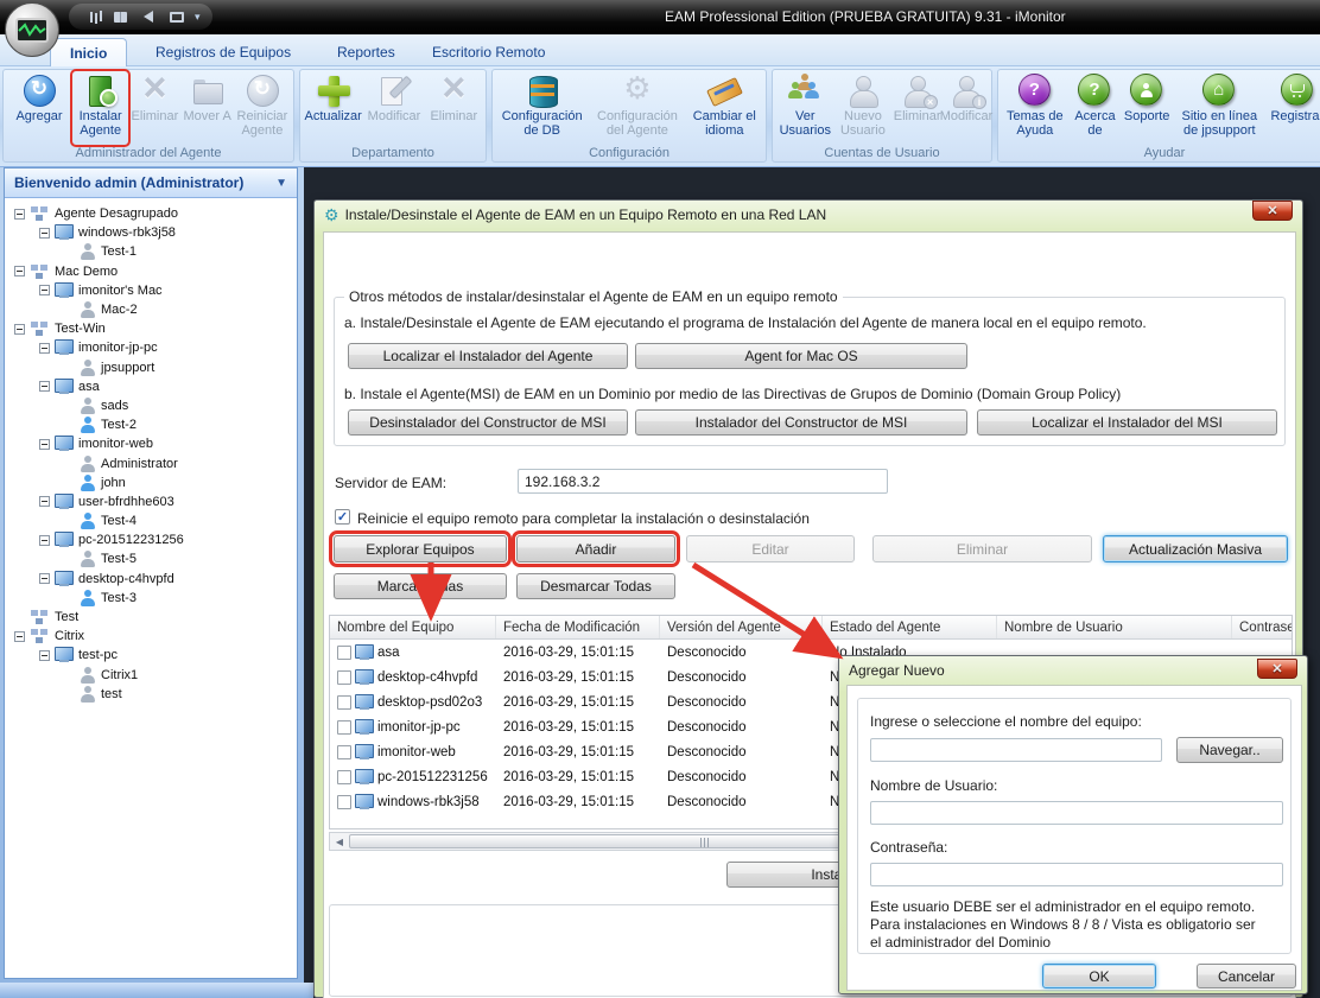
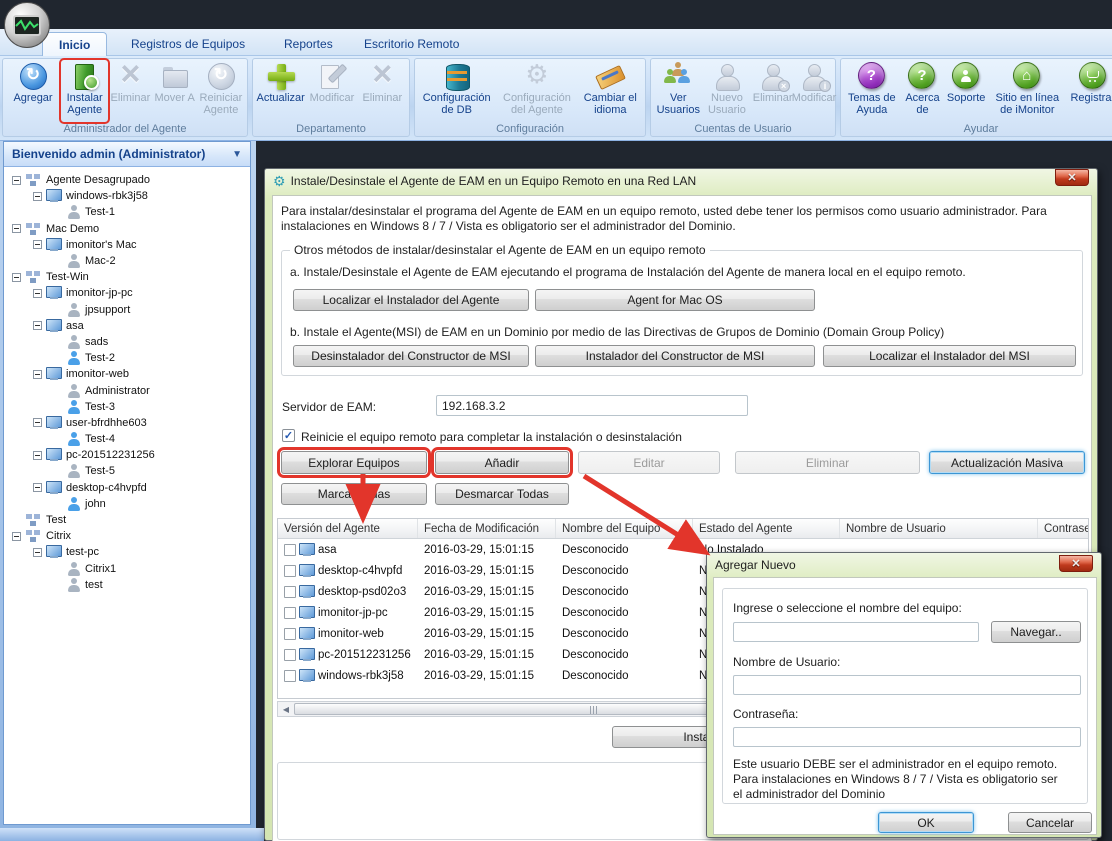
- ▾
- EAM Professional Edition (PRUEBA GRATUITA) 9.31 - iMonitor
  Inicio
  Registros de Equipos
  Reportes
  Escritorio Remoto
  Agregar
  Instalar Agente
  Eliminar
  Mover A
  Reiniciar Agente
  Administrador del Agente
  Actualizar
  Modificar
  Eliminar
  Departamento
  Configuración de DB
  Configuración del Agente
  Cambiar el idioma
  Configuración
  Ver Usuarios
  Nuevo Usuario
  ×
  Eliminar
  i
  Modificar
  Cuentas de Usuario
  ?
  Temas de Ayuda
  ?
  Acerca de
  Soporte
  ⌂
- Sitio en línea de jpsupport
+ Sitio en línea de iMonitor
  Registra
  Ayudar
  Bienvenido admin (Administrator)
  ▼
  Agente Desagrupado
  windows-rbk3j58
  Test-1
  Mac Demo
  imonitor's Mac
  Mac-2
  Test-Win
  imonitor-jp-pc
  jpsupport
  asa
  sads
  Test-2
  imonitor-web
  Administrator
- john
+ Test-3
  user-bfrdhhe603
  Test-4
  pc-201512231256
  Test-5
  desktop-c4hvpfd
- Test-3
+ john
  Test
  Citrix
  test-pc
  Citrix1
  test
  ⚙
  Instale/Desinstale el Agente de EAM en un Equipo Remoto en una Red LAN
  ✕
+ Para instalar/desinstalar el programa del Agente de EAM en un equipo remoto, usted debe tener los permisos como usuario administrador. Para instalaciones en Windows 8 / 7 / Vista es obligatorio ser el administrador del Dominio.
  Otros métodos de instalar/desinstalar el Agente de EAM en un equipo remoto
  a. Instale/Desinstale el Agente de EAM ejecutando el programa de Instalación del Agente de manera local en el equipo remoto.
  b. Instale el Agente(MSI) de EAM en un Dominio por medio de las Directivas de Grupos de Dominio (Domain Group Policy)
  Localizar el Instalador del Agente
  Agent for Mac OS
  Desinstalador del Constructor de MSI
  Instalador del Constructor de MSI
  Localizar el Instalador del MSI
  Servidor de EAM:
  192.168.3.2
  ✓
  Reinicie el equipo remoto para completar la instalación o desinstalación
  Explorar Equipos
  Añadir
  Editar
  Eliminar
  Actualización Masiva
  Marcarodas
  Desmarcar Todas
- Nombre del Equipo
+ Versión del Agente
  Fecha de Modificación
- Versión del Agente
+ Nombre del Equipo
  Estado del Agente
  Nombre de Usuario
  Contrase
  asa
  2016-03-29, 15:01:15
  Desconocido
  No Instalado
  desktop-c4hvpfd
  2016-03-29, 15:01:15
  Desconocido
  desktop-psd02o3
  2016-03-29, 15:01:15
  Desconocido
  imonitor-jp-pc
  2016-03-29, 15:01:15
  Desconocido
  imonitor-web
  2016-03-29, 15:01:15
  Desconocido
  pc-201512231256
  2016-03-29, 15:01:15
  Desconocido
  windows-rbk3j58
  2016-03-29, 15:01:15
  Desconocido
  ◀
  Agregar Nuevo
  ✕
  Ingrese o seleccione el nombre del equipo:
  Navegar..
  Nombre de Usuario:
  Contraseña:
- Este usuario DEBE ser el administrador en el equipo remoto. Para instalaciones en Windows 8 / 8 / Vista es obligatorio ser el administrador del Dominio
+ Este usuario DEBE ser el administrador en el equipo remoto. Para instalaciones en Windows 8 / 7 / Vista es obligatorio ser el administrador del Dominio
  OK
  Cancelar
